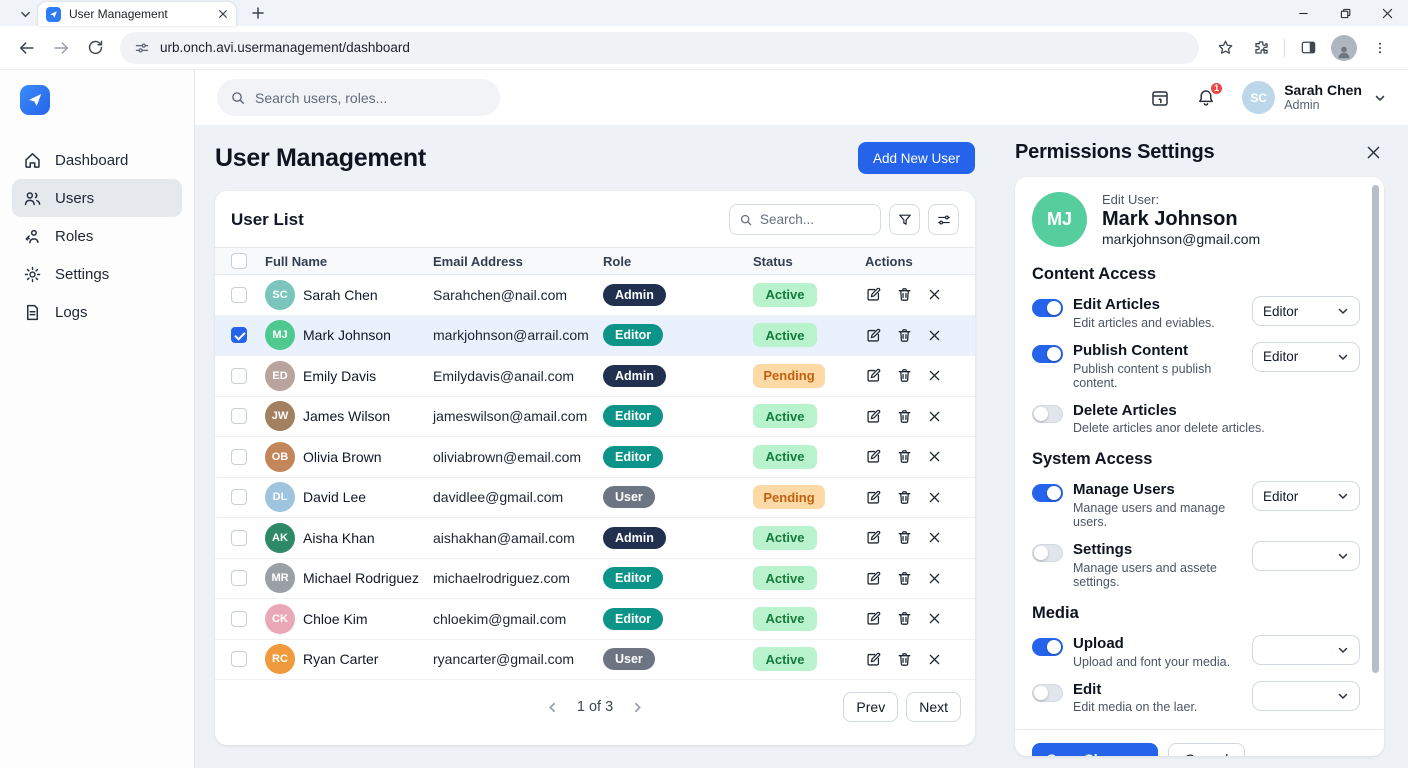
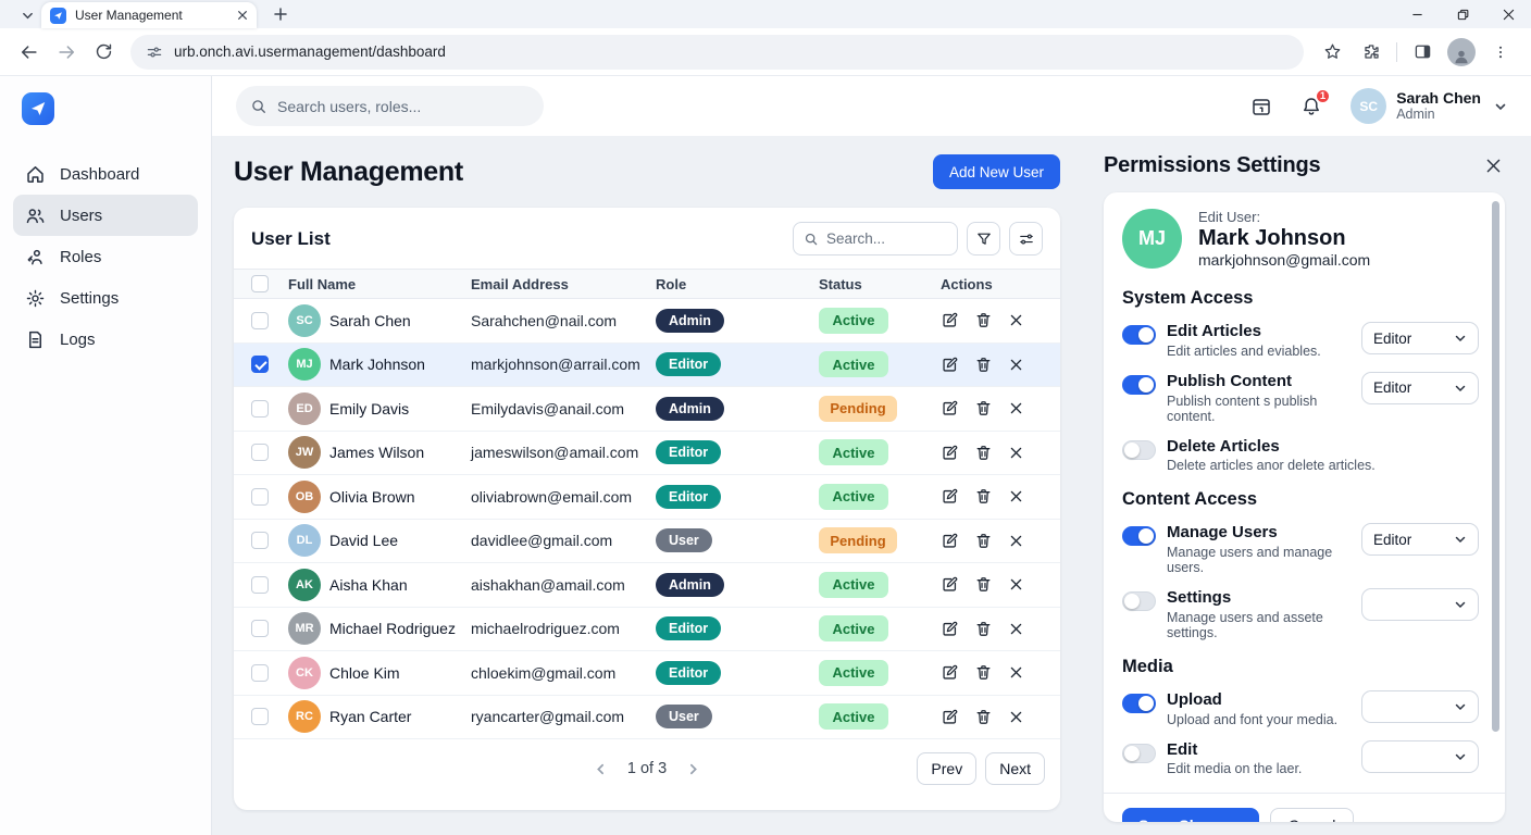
  User Management
  urb.onch.avi.usermanagement/dashboard
  Dashboard
  Users
  Roles
  Settings
  Logs
  Search users, roles...
  1
  SC
  Sarah Chen
  Admin
  User Management
  Add New User
  User List
  Search...
  Full Name
  Email Address
  Role
  Status
  Actions
  SC
  Sarah Chen
  Sarahchen@nail.com
  Admin
  Active
  MJ
  Mark Johnson
  markjohnson@arrail.com
  Editor
  Active
  ED
  Emily Davis
  Emilydavis@anail.com
  Admin
  Pending
  JW
  James Wilson
  jameswilson@amail.com
  Editor
  Active
  OB
  Olivia Brown
  oliviabrown@email.com
  Editor
  Active
  DL
  David Lee
  davidlee@gmail.com
  User
  Pending
  AK
  Aisha Khan
  aishakhan@amail.com
  Admin
  Active
  MR
  Michael Rodriguez
  michaelrodriguez.com
  Editor
  Active
  CK
  Chloe Kim
  chloekim@gmail.com
  Editor
  Active
  RC
  Ryan Carter
  ryancarter@gmail.com
  User
  Active
  1 of 3
  Prev
  Next
  Permissions Settings
  MJ
  Edit User:
  Mark Johnson
  markjohnson@gmail.com
- Content Access
+ System Access
  Edit Articles
  Edit articles and eviables.
  Editor
  Publish Content
  Publish content s publish content.
  Editor
  Delete Articles
  Delete articles anor delete articles.
- System Access
+ Content Access
  Manage Users
  Manage users and manage users.
  Editor
  Settings
  Manage users and assete settings.
  Media
  Upload
  Upload and font your media.
  Edit
  Edit media on the laer.
